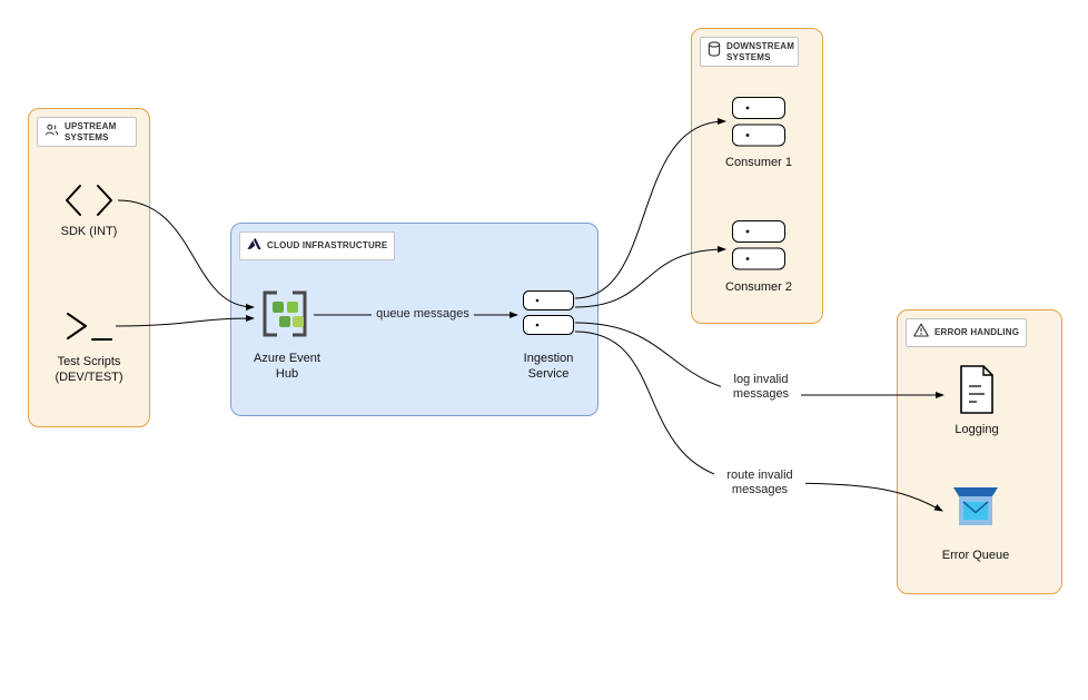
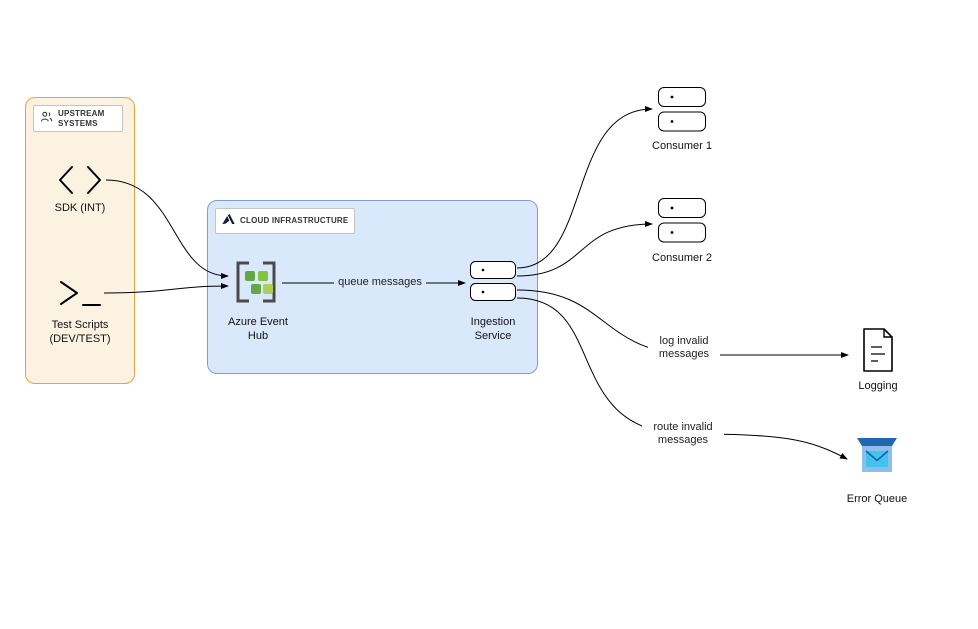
  UPSTREAM SYSTEMS
  CLOUD INFRASTRUCTURE
- DOWNSTREAM SYSTEMS
- ERROR HANDLING
  queue messages
  log invalid messages
  route invalid messages
  SDK (INT)
  Test Scripts (DEV/TEST)
  Azure Event Hub
  Ingestion Service
  Consumer 1
  Consumer 2
  Logging
  Error Queue
